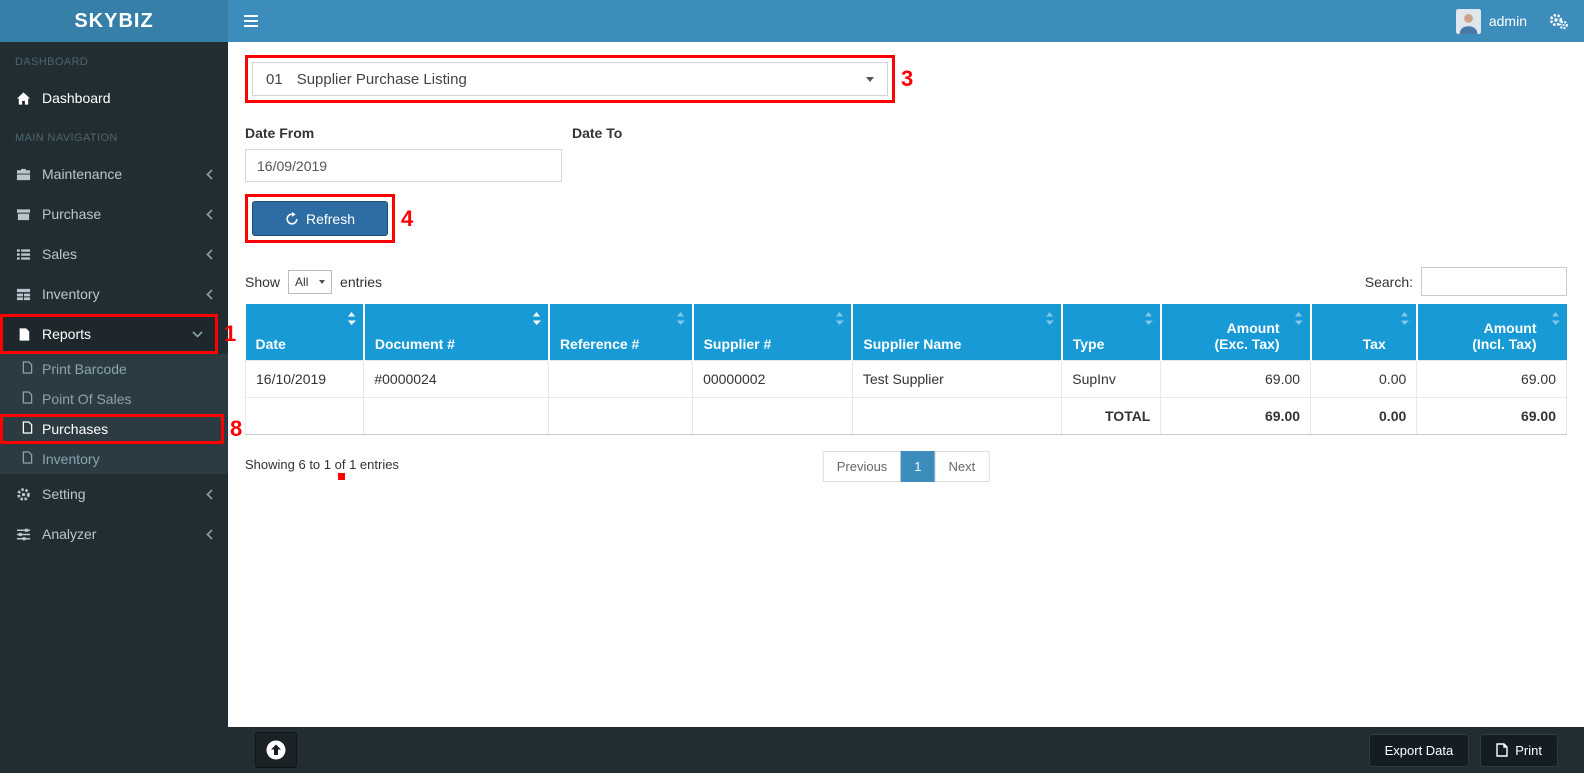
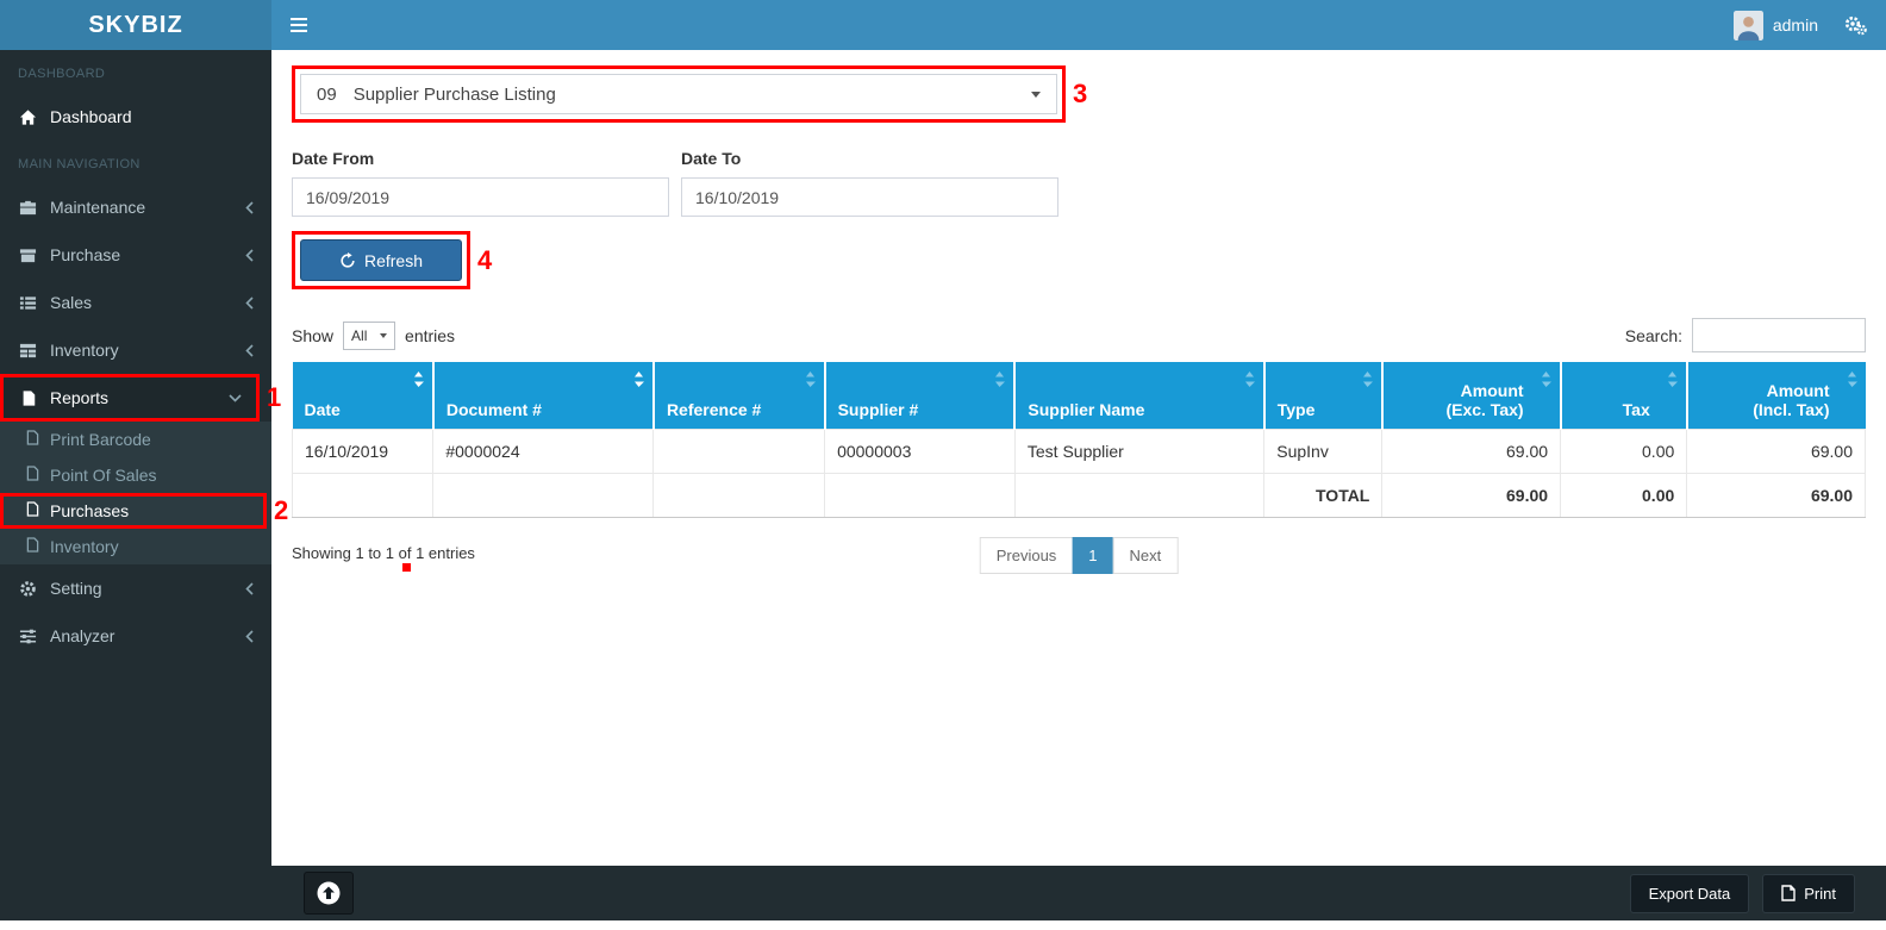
  SKYBIZ
  admin
  DASHBOARD
  Dashboard
  MAIN NAVIGATION
  Maintenance
  Purchase
  Sales
  Inventory
  Reports
  1
  Print Barcode
  Point Of Sales
  Purchases
- 8
+ 2
  Inventory
  Setting
  Analyzer
- 01
+ 09
  Supplier Purchase Listing
  3
  Date From
  16/09/2019
  Date To
+ 16/10/2019
  Refresh
  4
  Show
  All
  entries
  Search:
  Date	Document #	Reference #	Supplier #	Supplier Name	Type	Amount (Exc. Tax)	Tax	Amount (Incl. Tax)
- 16/10/2019	#0000024		00000002	Test Supplier	SupInv	69.00	0.00	69.00
+ 16/10/2019	#0000024		00000003	Test Supplier	SupInv	69.00	0.00	69.00
  					TOTAL	69.00	0.00	69.00
- Showing 6 to 1 of 1 entries
+ Showing 1 to 1 of 1 entries
  Previous
  1
  Next
  Export Data
  Print
